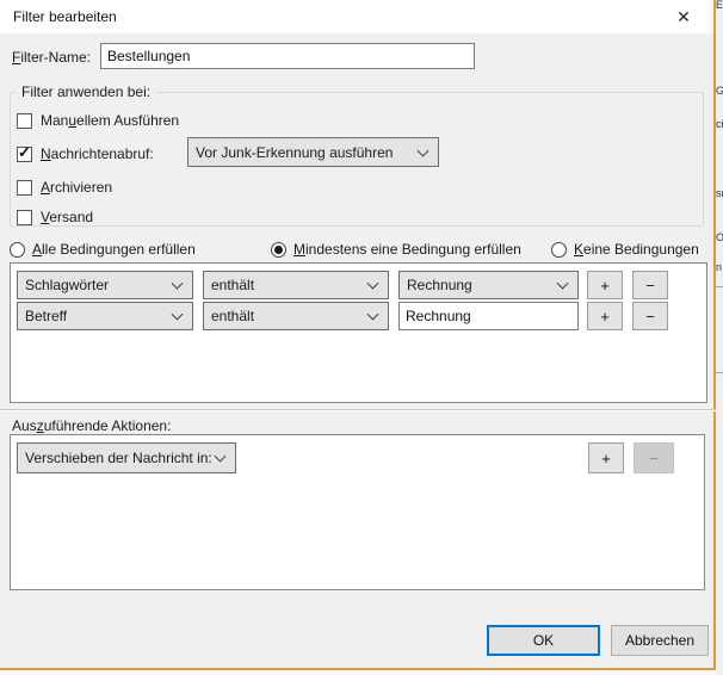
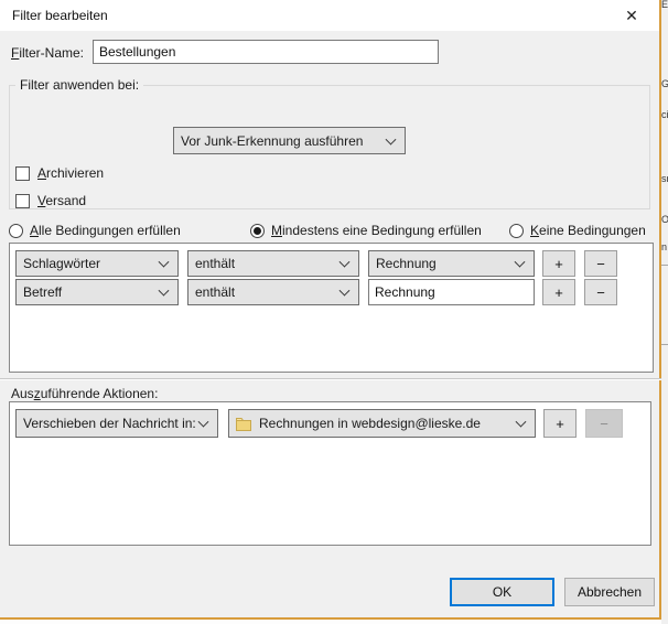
  Filter bearbeiten
  ✕
  Filter-Name:
  Bestellungen
  Filter anwenden bei:
- Manuellem Ausführen
- ✓
- Nachrichtenabruf:
  Vor Junk-Erkennung ausführen
  Archivieren
  Versand
  Alle Bedingungen erfüllen
  Mindestens eine Bedingung erfüllen
  Keine Bedingungen
  Schlagwörter
  enthält
  Rechnung
  +
  −
  Betreff
  enthält
  Rechnung
  +
  −
  Auszuführende Aktionen:
  Verschieben der Nachricht in:
+ Rechnungen in webdesign@lieske.de
  +
  −
  OK
  Abbrechen
  G
  O
  n
